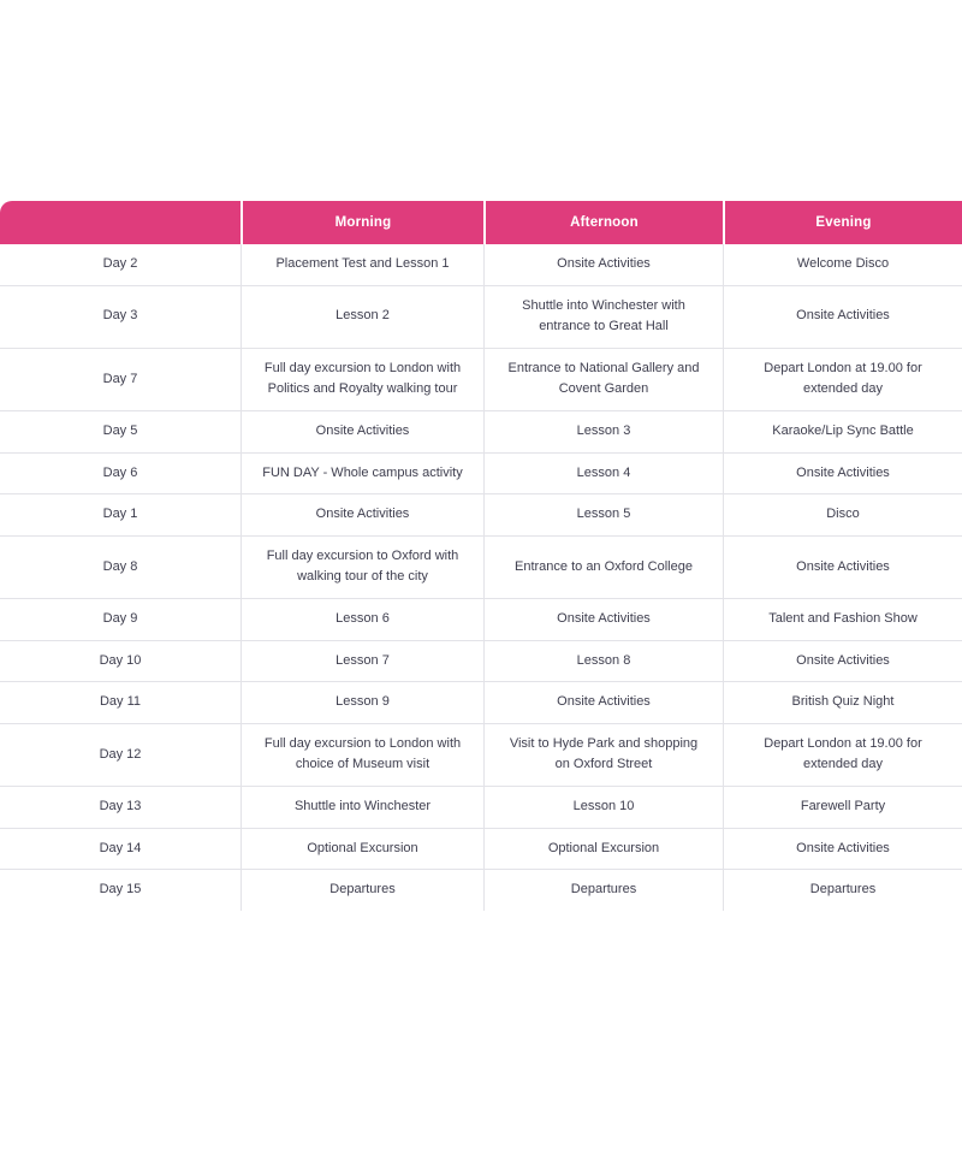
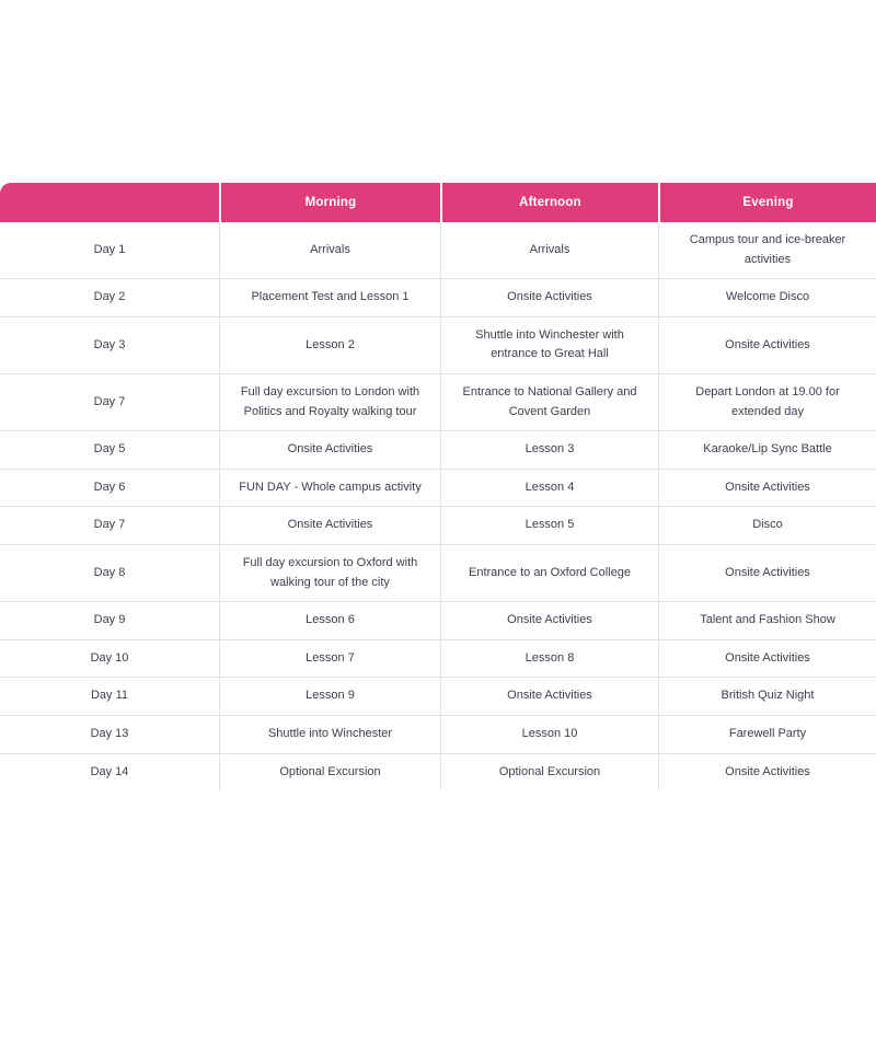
  	Morning	Afternoon	Evening
+ Day 1	Arrivals	Arrivals	Campus tour and ice-breaker activities
  Day 2	Placement Test and Lesson 1	Onsite Activities	Welcome Disco
  Day 3	Lesson 2	Shuttle into Winchester with entrance to Great Hall	Onsite Activities
  Day 7	Full day excursion to London with Politics and Royalty walking tour	Entrance to National Gallery and Covent Garden	Depart London at 19.00 for extended day
  Day 5	Onsite Activities	Lesson 3	Karaoke/Lip Sync Battle
  Day 6	FUN DAY - Whole campus activity	Lesson 4	Onsite Activities
- Day 1	Onsite Activities	Lesson 5	Disco
+ Day 7	Onsite Activities	Lesson 5	Disco
  Day 8	Full day excursion to Oxford with walking tour of the city	Entrance to an Oxford College	Onsite Activities
  Day 9	Lesson 6	Onsite Activities	Talent and Fashion Show
  Day 10	Lesson 7	Lesson 8	Onsite Activities
  Day 11	Lesson 9	Onsite Activities	British Quiz Night
- Day 12	Full day excursion to London with choice of Museum visit	Visit to Hyde Park and shopping on Oxford Street	Depart London at 19.00 for extended day
  Day 13	Shuttle into Winchester	Lesson 10	Farewell Party
  Day 14	Optional Excursion	Optional Excursion	Onsite Activities
- Day 15	Departures	Departures	Departures
